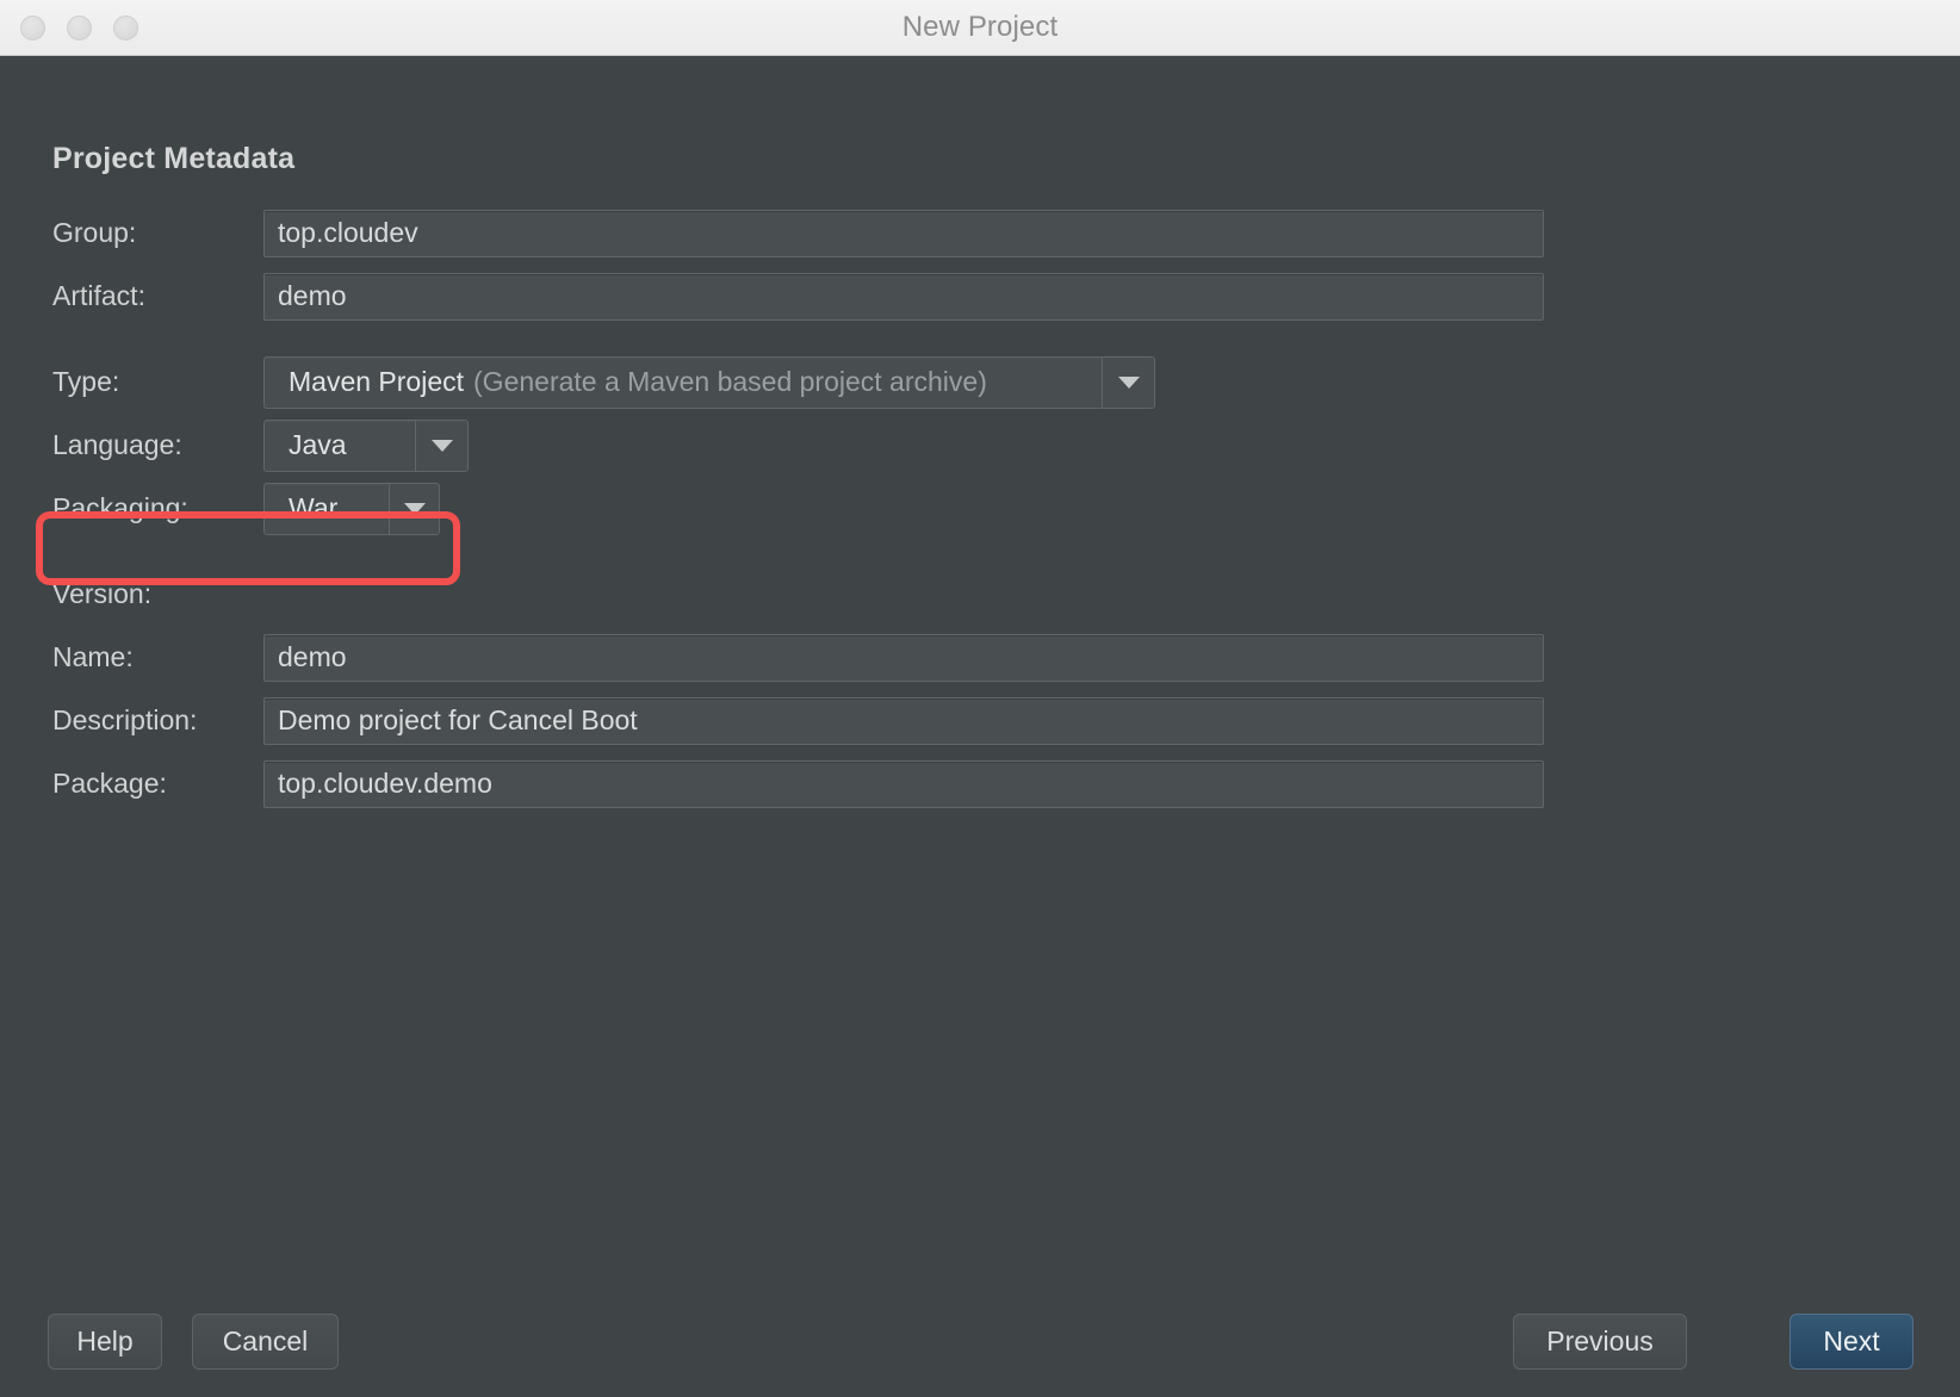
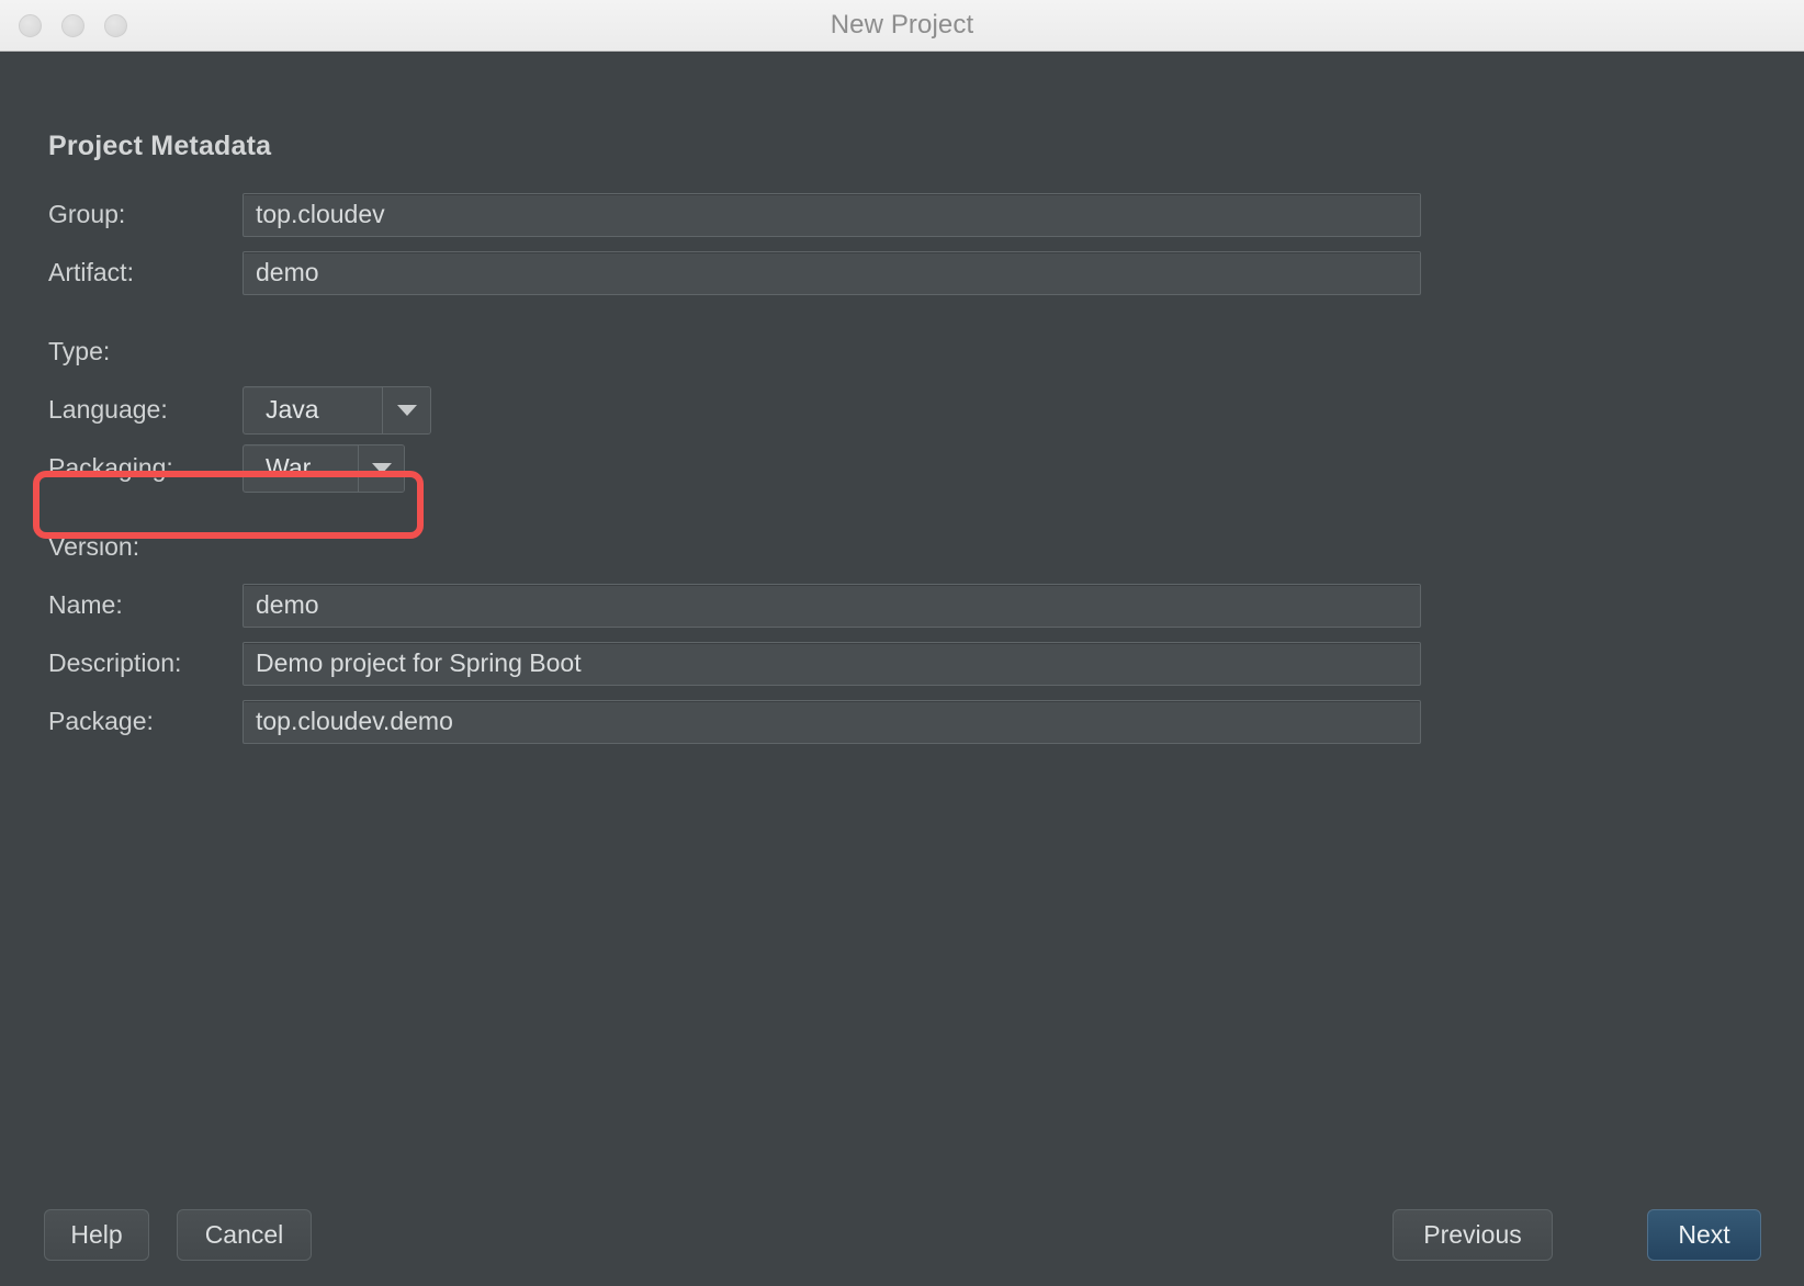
  New Project
  Project Metadata
  Group:
  top.cloudev
  Artifact:
  demo
  Type:
- Maven Project
- (Generate a Maven based project archive)
  Language:
  Java
  Packaging:
  War
  Version:
  Name:
  demo
  Description:
- Demo project for Cancel Boot
+ Demo project for Spring Boot
  Package:
  top.cloudev.demo
  Help
  Cancel
  Previous
  Next
